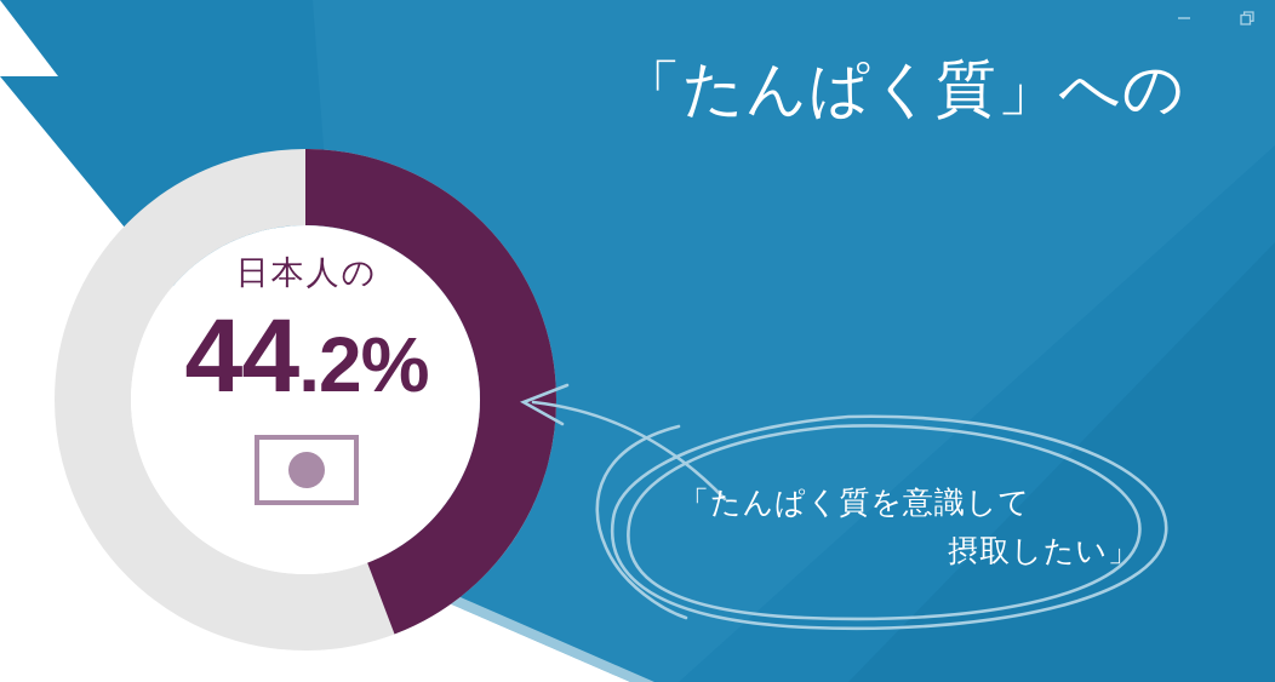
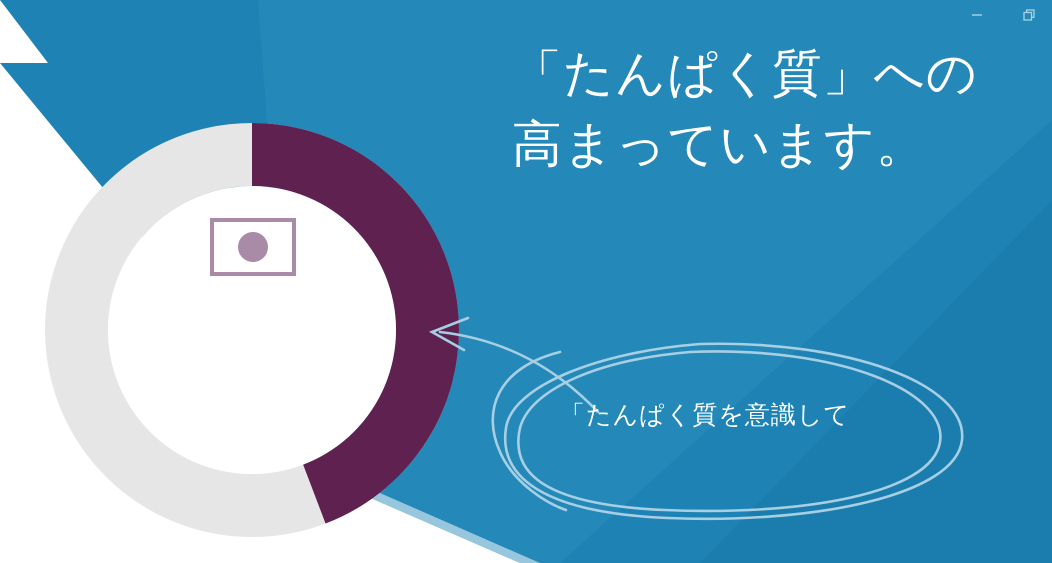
- 日本人の
- 44
- .2%
  「たんぱく質」への
+ 高まっています。
  「たんぱく質を意識して
- 摂取したい」
